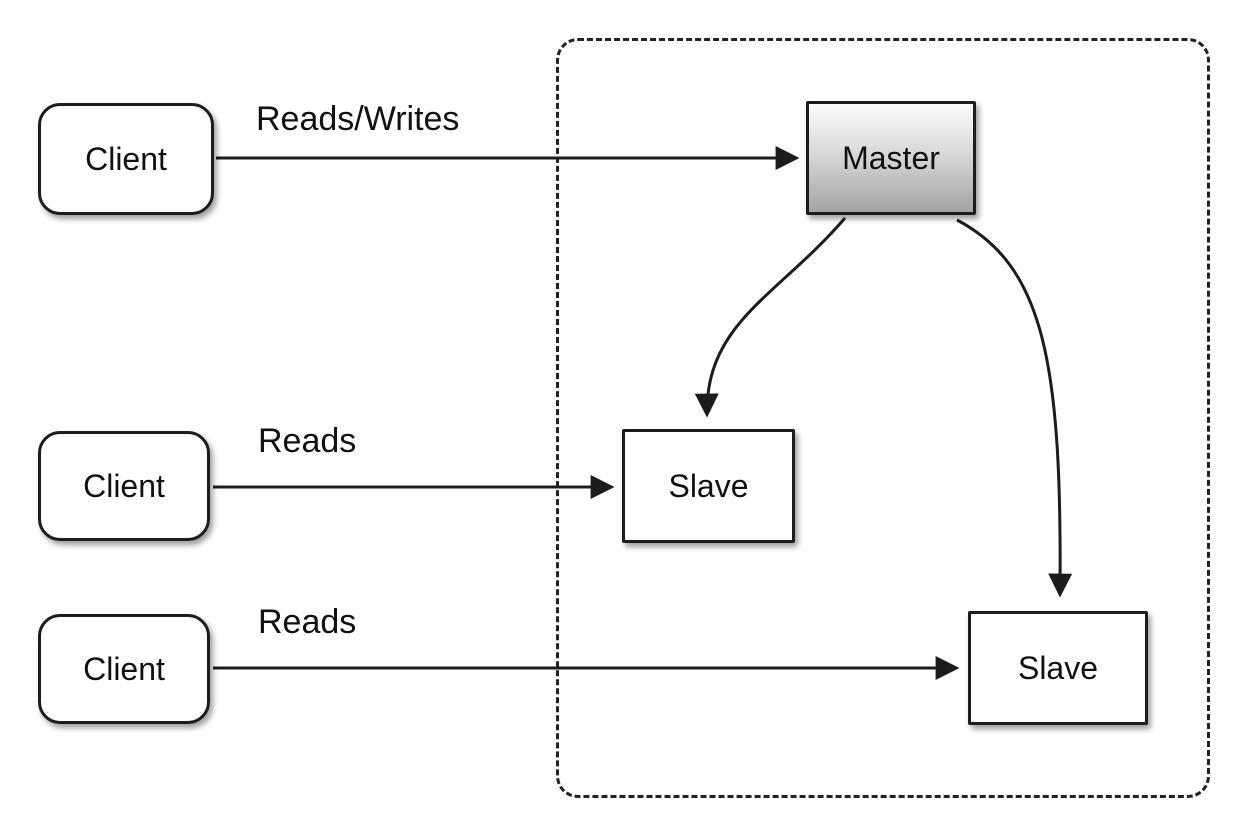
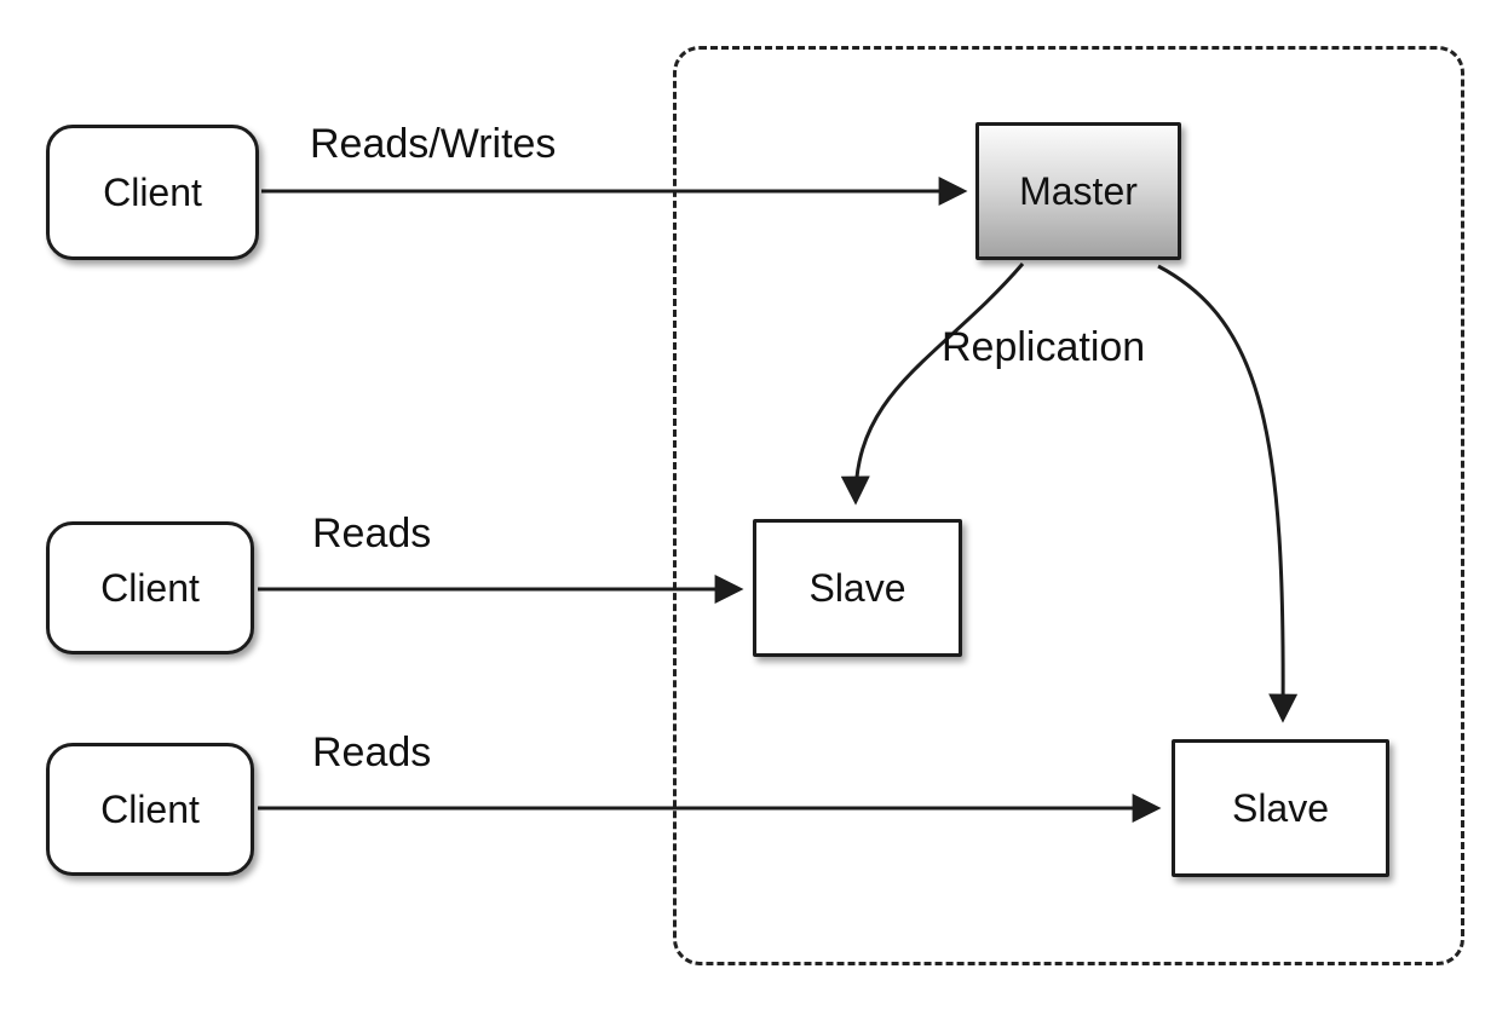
  Client
  Client
  Client
  Master
  Slave
  Slave
  Reads/Writes
  Reads
  Reads
+ Replication
